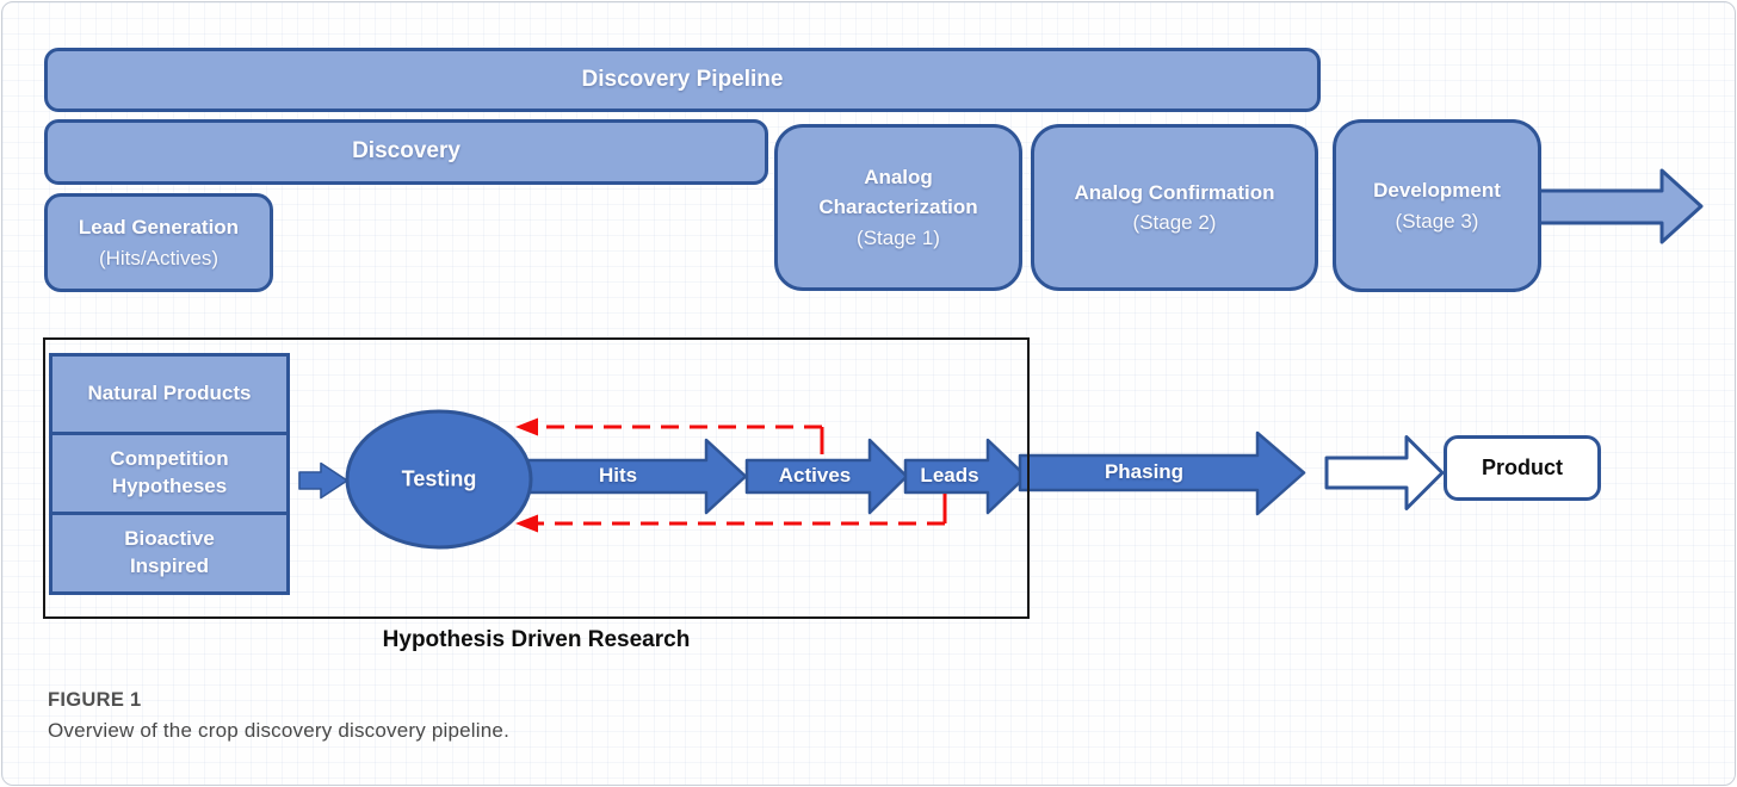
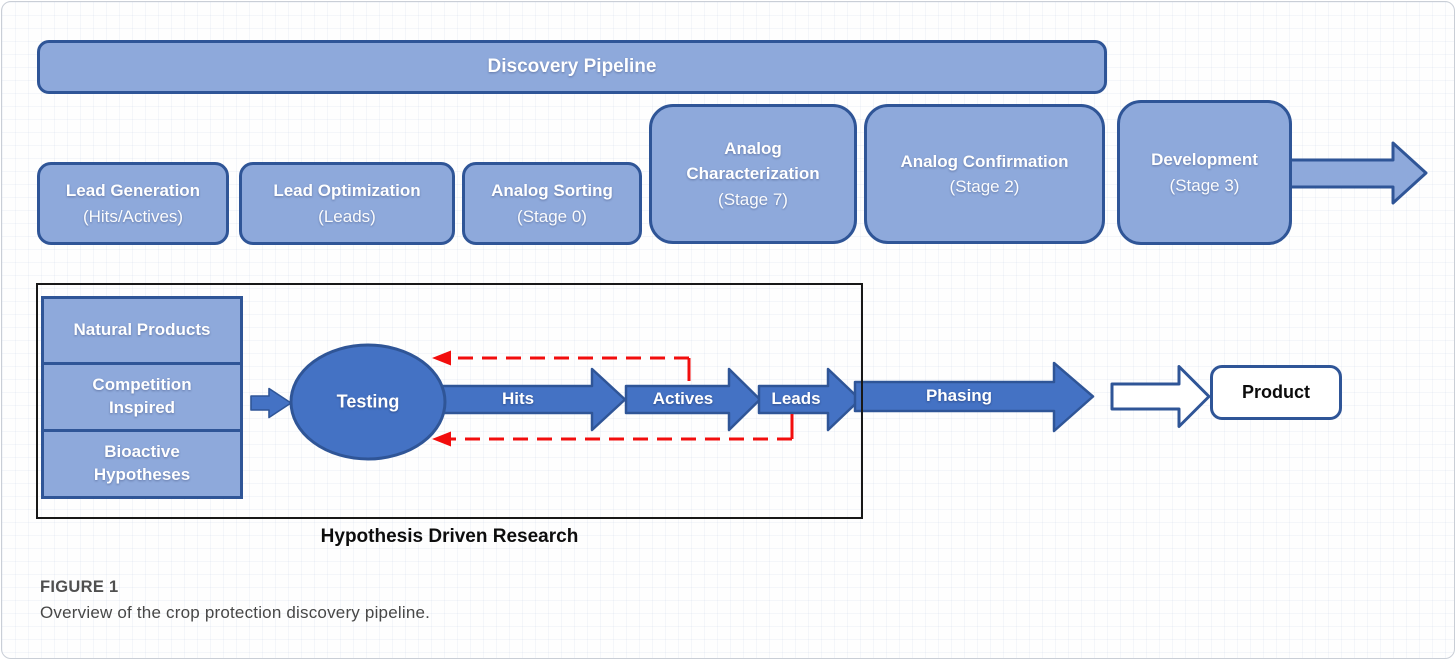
  Discovery Pipeline
- Discovery
  Lead Generation
  (Hits/Actives)
+ Lead Optimization
+ (Leads)
+ Analog Sorting
+ (Stage 0)
  Analog
  Characterization
- (Stage 1)
+ (Stage 7)
  Analog Confirmation
  (Stage 2)
  Development
  (Stage 3)
  Natural Products
  Competition
- Hypotheses
+ Inspired
  Bioactive
- Inspired
+ Hypotheses
  Testing
  Hits
  Actives
  Leads
  Phasing
  Product
  Hypothesis Driven Research
  FIGURE 1
- Overview of the crop discovery discovery pipeline.
+ Overview of the crop protection discovery pipeline.
